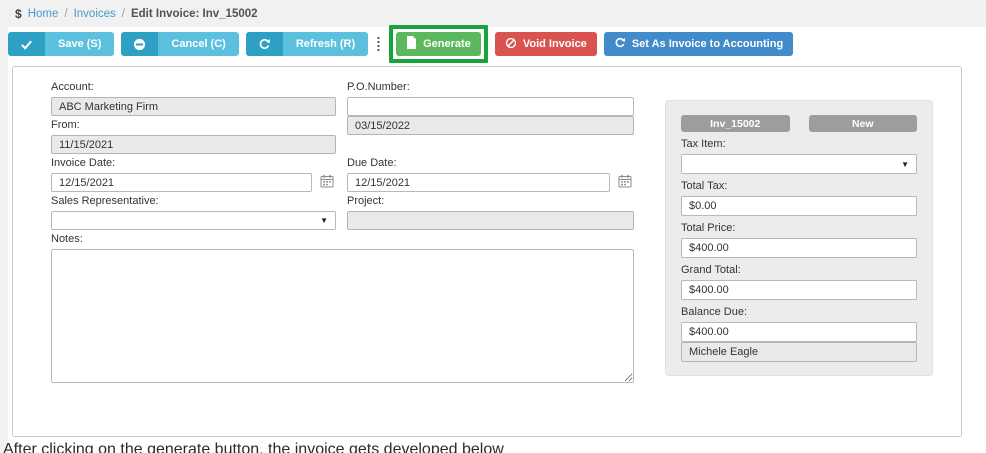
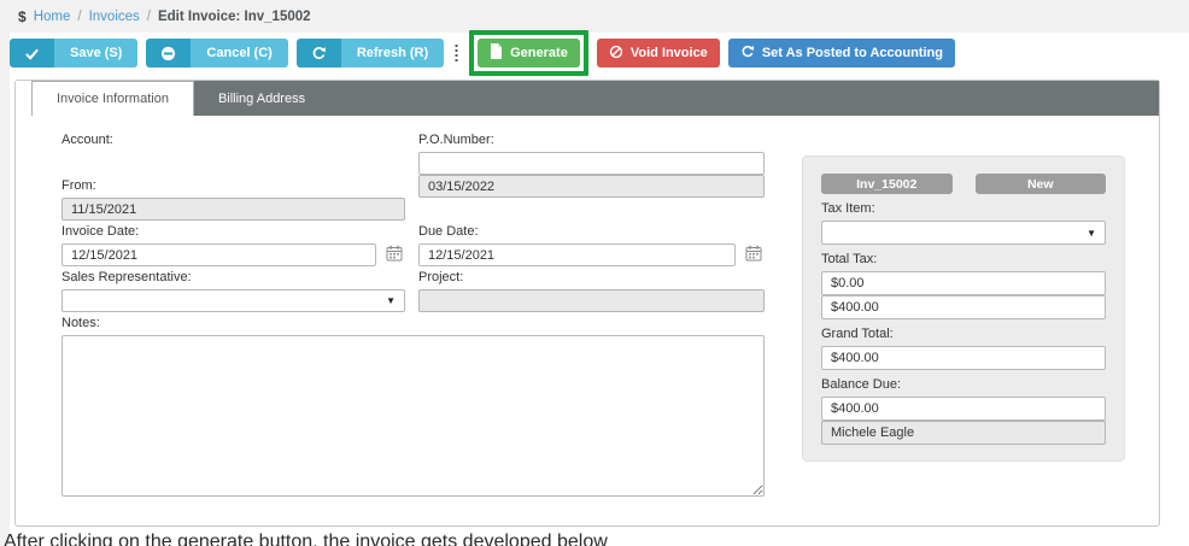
  $
  Home
  /
  Invoices
  /
  Edit Invoice: Inv_15002
  Save (S)
  Cancel (C)
  Refresh (R)
  Generate
  Void Invoice
- Set As Invoice to Accounting
+ Set As Posted to Accounting
+ Invoice Information
+ Billing Address
  Account:
- ABC Marketing Firm
  P.O.Number:
  From:
  11/15/2021
  03/15/2022
  Invoice Date:
  12/15/2021
  Due Date:
  12/15/2021
  Sales Representative:
  ▼
  Project:
  Notes:
  Inv_15002
  New
  Tax Item:
  ▼
  Total Tax:
  $0.00
- Total Price:
  $400.00
  Grand Total:
  $400.00
  Balance Due:
  $400.00
  Michele Eagle
  After clicking on the generate button, the invoice gets developed below
